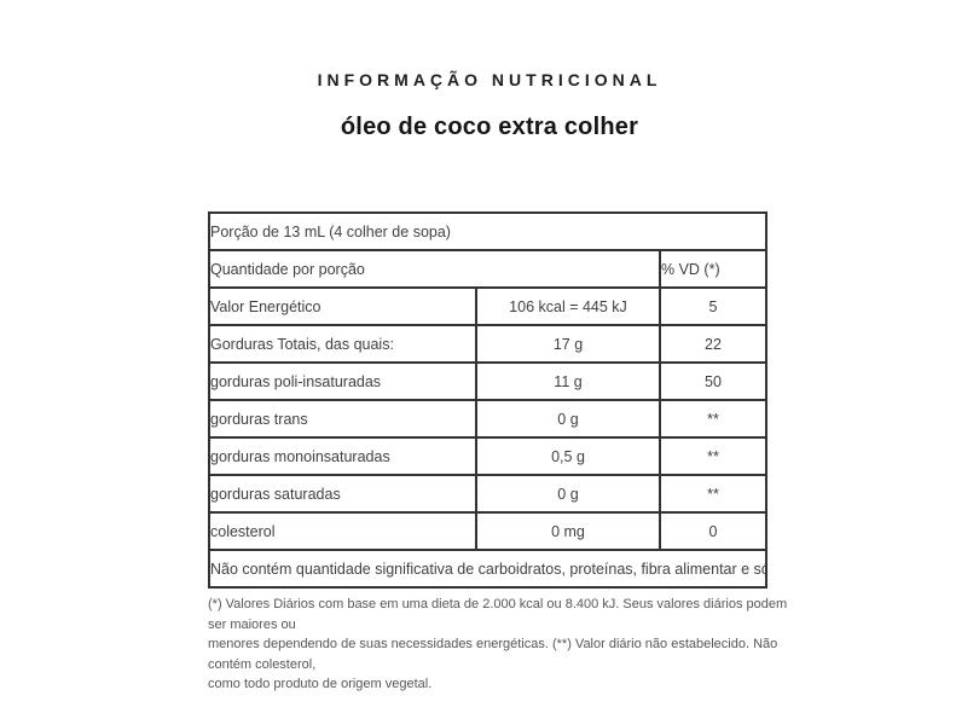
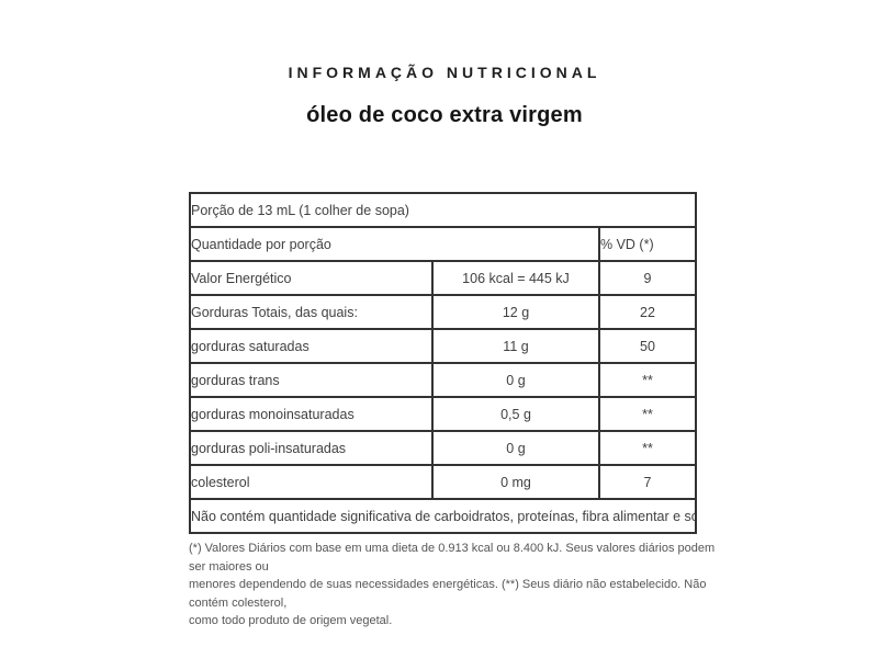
  INFORMAÇÃO NUTRICIONAL
- óleo de coco extra colher
+ óleo de coco extra virgem
- Porção de 13 mL (4 colher de sopa)
+ Porção de 13 mL (1 colher de sopa)
  Quantidade por porção	% VD (*)
- Valor Energético	106 kcal = 445 kJ	5
+ Valor Energético	106 kcal = 445 kJ	9
- Gorduras Totais, das quais:	17 g	22
+ Gorduras Totais, das quais:	12 g	22
- gorduras poli-insaturadas	11 g	50
+ gorduras saturadas	11 g	50
  gorduras trans	0 g	**
  gorduras monoinsaturadas	0,5 g	**
- gorduras saturadas	0 g	**
+ gorduras poli-insaturadas	0 g	**
- colesterol	0 mg	0
+ colesterol	0 mg	7
  Não contém quantidade significativa de carboidratos, proteínas, fibra alimentar e só
- (*) Valores Diários com base em uma dieta de 2.000 kcal ou 8.400 kJ. Seus valores diários podem ser maiores ou
+ (*) Valores Diários com base em uma dieta de 0.913 kcal ou 8.400 kJ. Seus valores diários podem ser maiores ou
- menores dependendo de suas necessidades energéticas. (**) Valor diário não estabelecido. Não contém colesterol,
+ menores dependendo de suas necessidades energéticas. (**) Seus diário não estabelecido. Não contém colesterol,
  como todo produto de origem vegetal.
